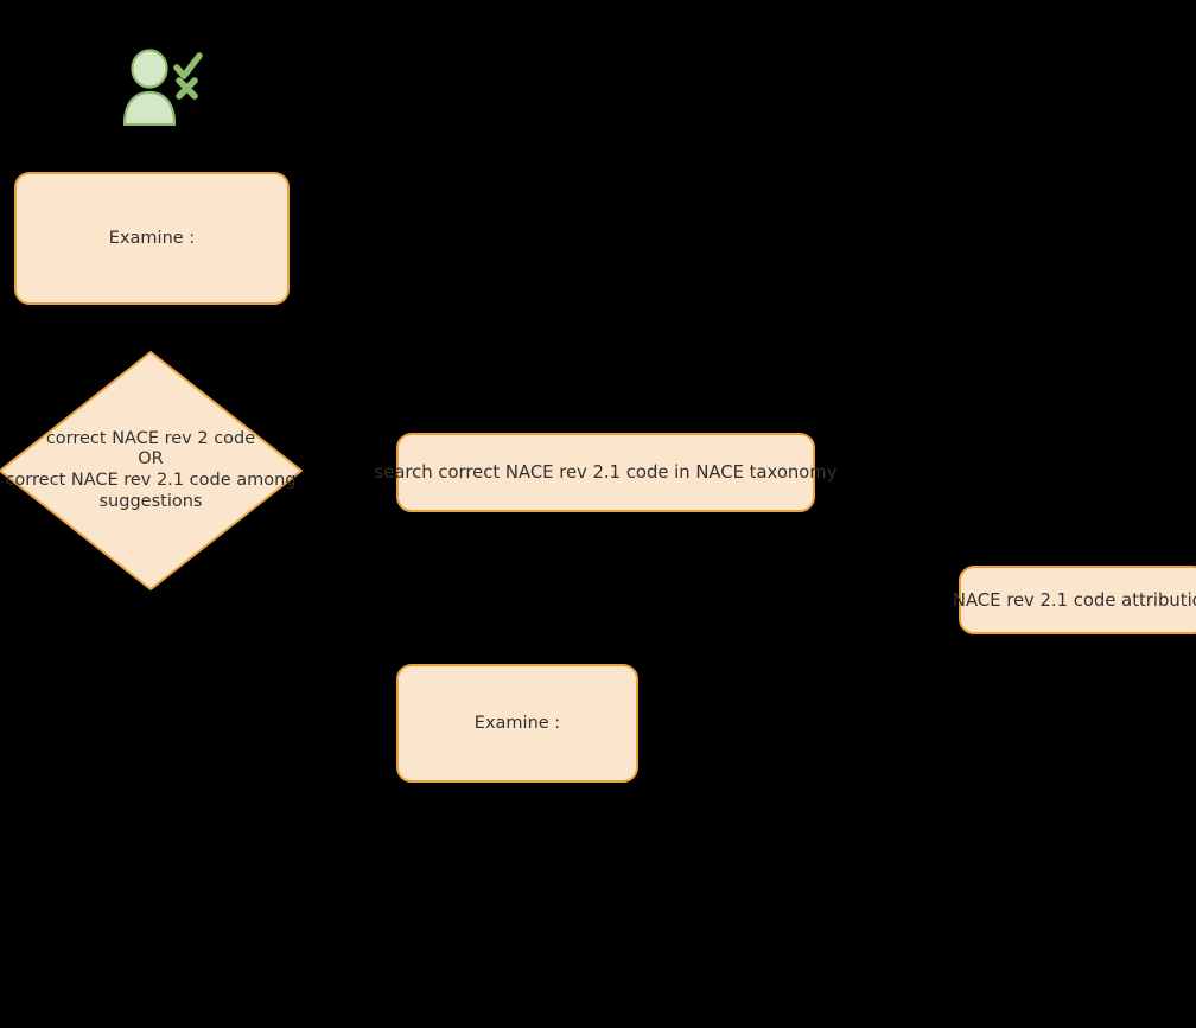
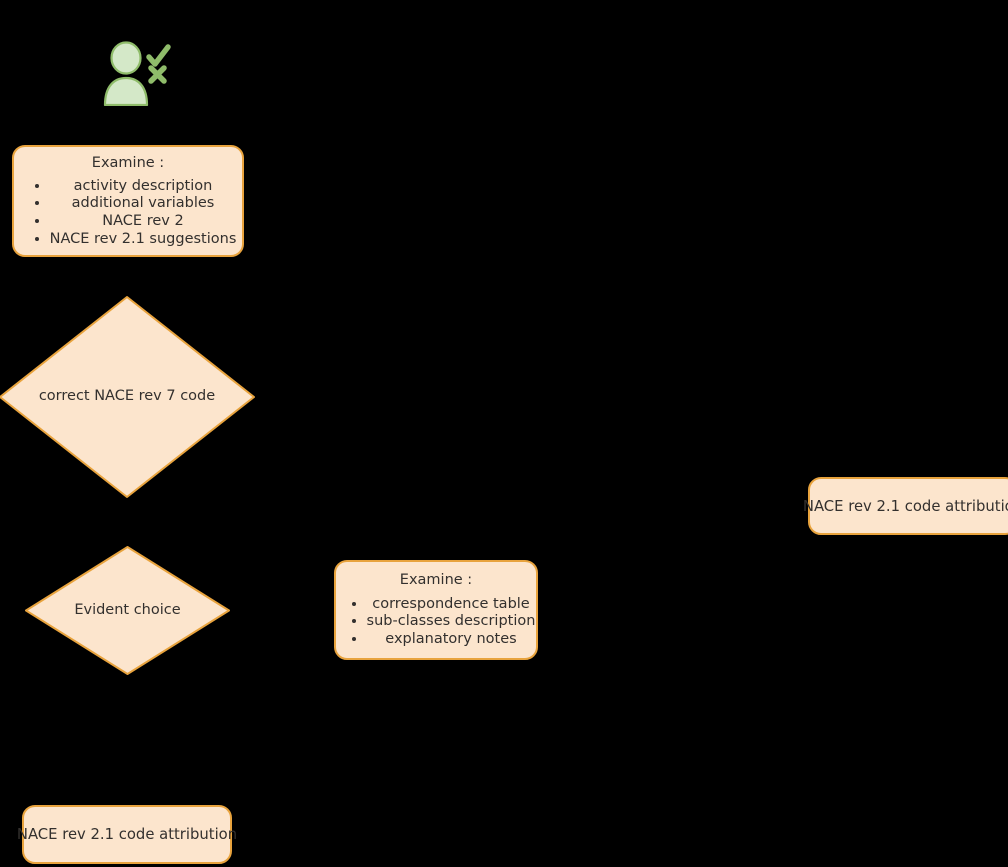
  Examine :
+ activity description
+ additional variables
+ NACE rev 2
+ NACE rev 2.1 suggestions
- correct NACE rev 2 code
+ correct NACE rev 7 code
- OR
- correct NACE rev 2.1 code among
- suggestions
- search correct NACE rev 2.1 code in NACE taxonomy
  NACE rev 2.1 code attributi
+ Evident choice
  Examine :
+ correspondence table
+ sub-classes description
+ explanatory notes
+ NACE rev 2.1 code attribution
